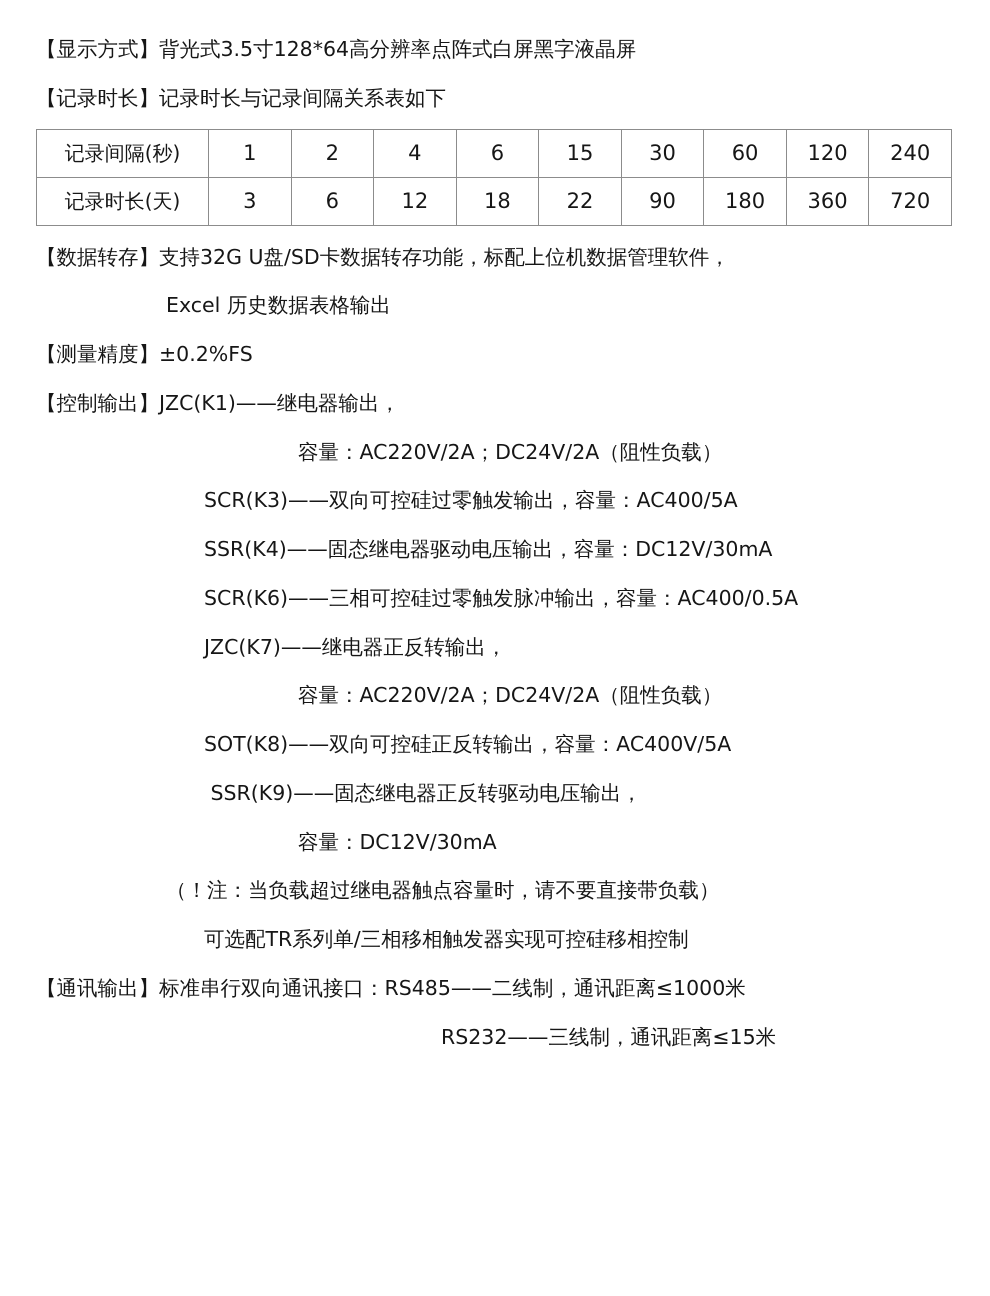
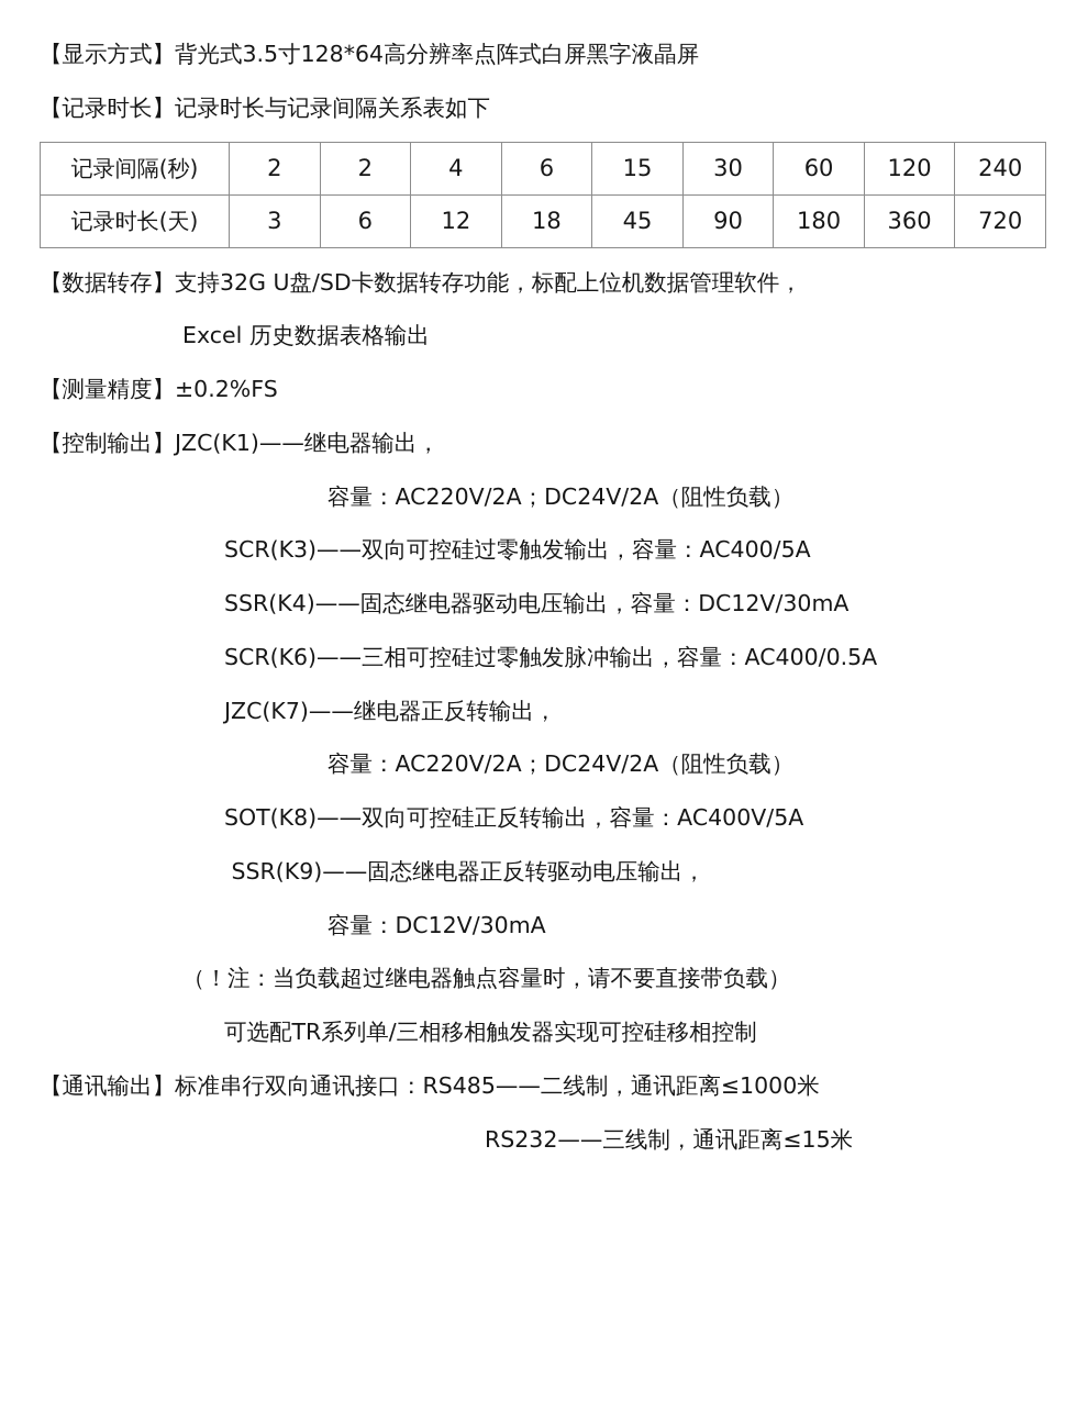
  【显示方式】背光式3.5寸128*64高分辨率点阵式白屏黑字液晶屏
  【记录时长】记录时长与记录间隔关系表如下
- 记录间隔(秒)	1	2	4	6	15	30	60	120	240
+ 记录间隔(秒)	2	2	4	6	15	30	60	120	240
- 记录时长(天)	3	6	12	18	22	90	180	360	720
+ 记录时长(天)	3	6	12	18	45	90	180	360	720
  【数据转存】支持32G U盘/SD卡数据转存功能，标配上位机数据管理软件，
  Excel 历史数据表格输出
  【测量精度】±0.2%FS
  【控制输出】JZC(K1)——继电器输出，
  容量：AC220V/2A；DC24V/2A（阻性负载）
  SCR(K3)——双向可控硅过零触发输出，容量：AC400/5A
  SSR(K4)——固态继电器驱动电压输出，容量：DC12V/30mA
  SCR(K6)——三相可控硅过零触发脉冲输出，容量：AC400/0.5A
  JZC(K7)——继电器正反转输出，
  容量：AC220V/2A；DC24V/2A（阻性负载）
  SOT(K8)——双向可控硅正反转输出，容量：AC400V/5A
  SSR(K9)——固态继电器正反转驱动电压输出，
  容量：DC12V/30mA
  （！注：当负载超过继电器触点容量时，请不要直接带负载）
  可选配TR系列单/三相移相触发器实现可控硅移相控制
  【通讯输出】标准串行双向通讯接口：RS485——二线制，通讯距离≤1000米
  RS232——三线制，通讯距离≤15米
